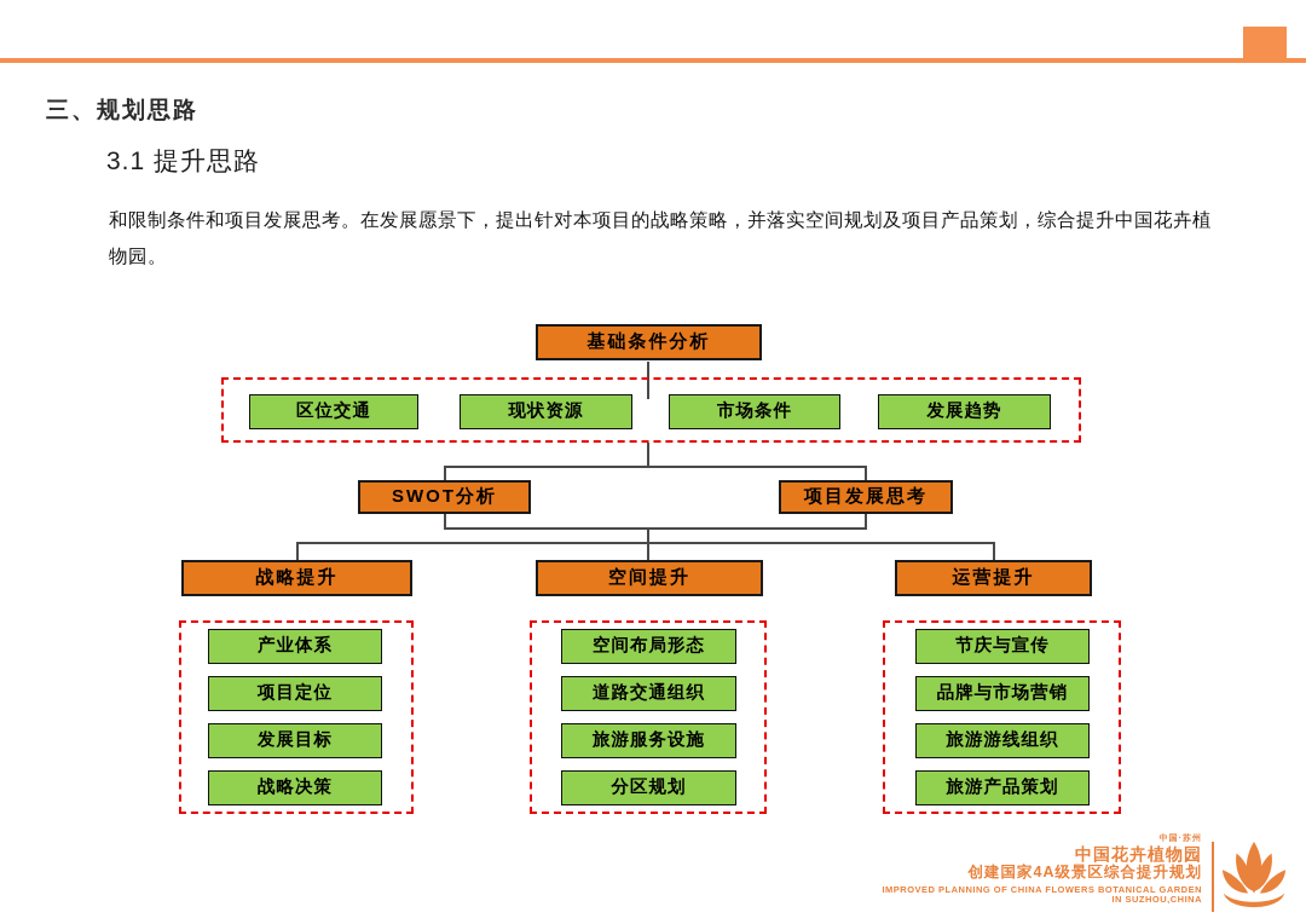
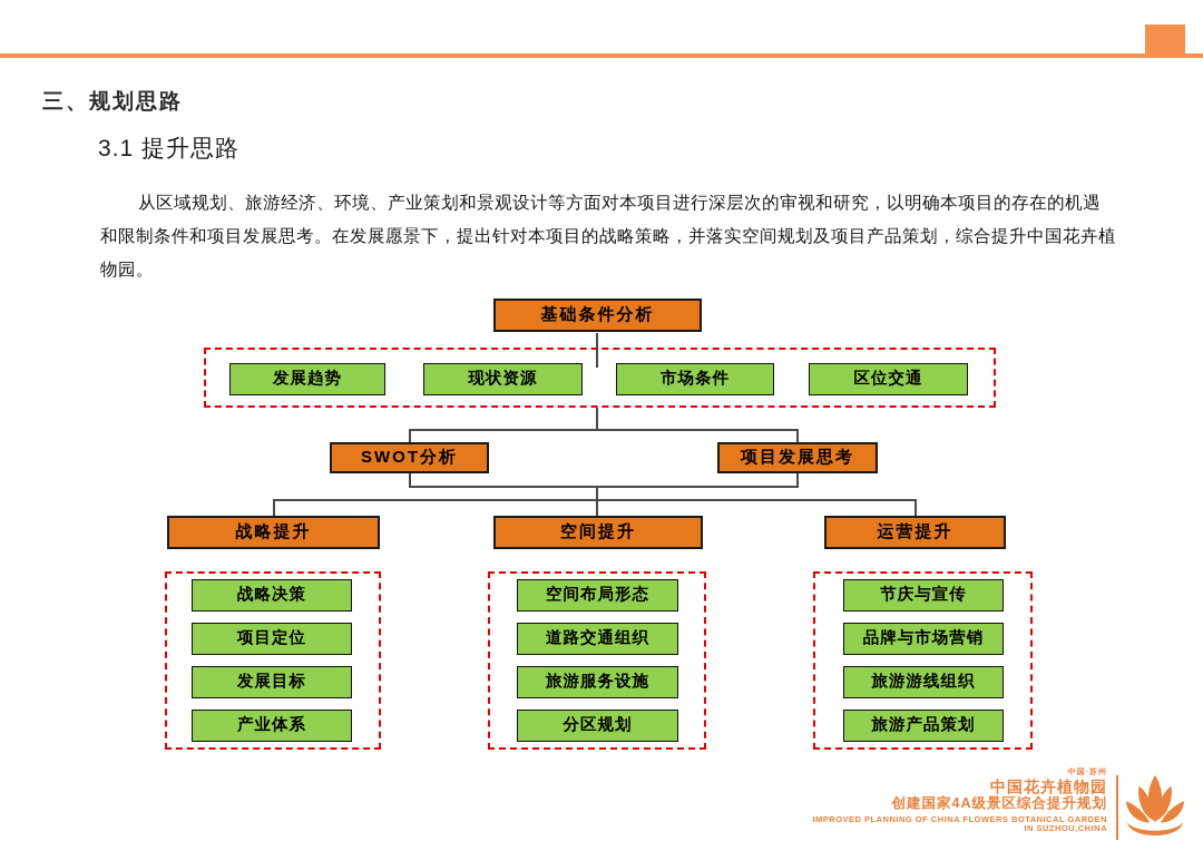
  三、规划思路
  3.1 提升思路
+ 从区域规划、旅游经济、环境、产业策划和景观设计等方面对本项目进行深层次的审视和研究，以明确本项目的存在的机遇
  和限制条件和项目发展思考。在发展愿景下，提出针对本项目的战略策略，并落实空间规划及项目产品策划，综合提升中国花卉植
  物园。
  基础条件分析
- 区位交通
+ 发展趋势
  现状资源
  市场条件
- 发展趋势
+ 区位交通
  SWOT分析
  项目发展思考
  战略提升
  空间提升
  运营提升
- 产业体系
+ 战略决策
  项目定位
  发展目标
- 战略决策
+ 产业体系
  空间布局形态
  道路交通组织
  旅游服务设施
  分区规划
  节庆与宣传
  品牌与市场营销
  旅游游线组织
  旅游产品策划
  中国花卉植物园
  创建国家4A级景区综合提升规划
  IMPROVED PLANNING OF CHINA FLOWERS BOTANICAL GARDEN
  IN SUZHOU,CHINA
